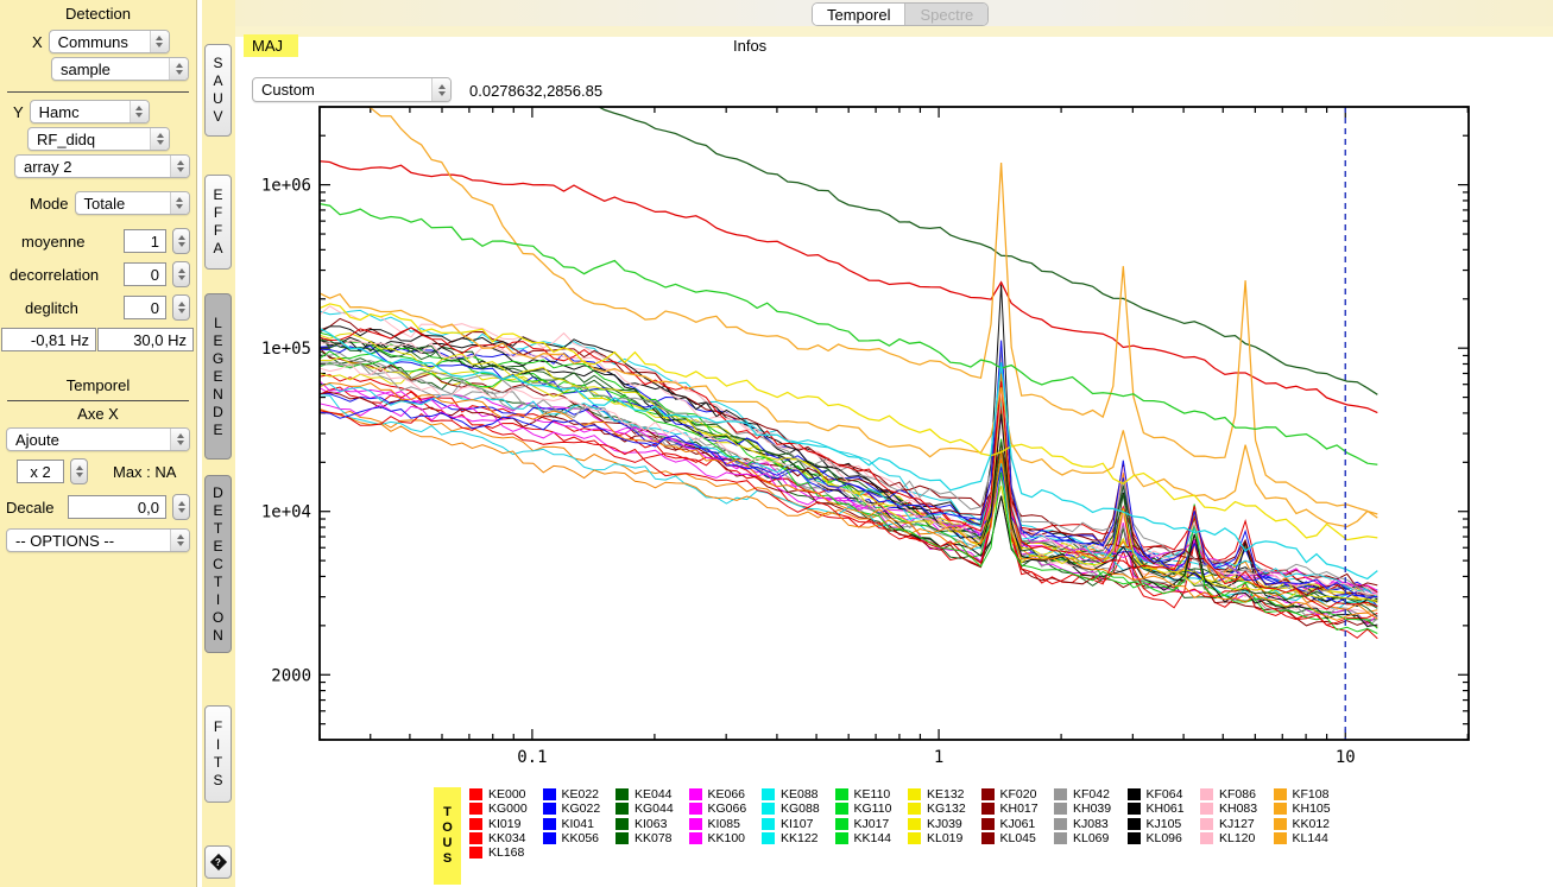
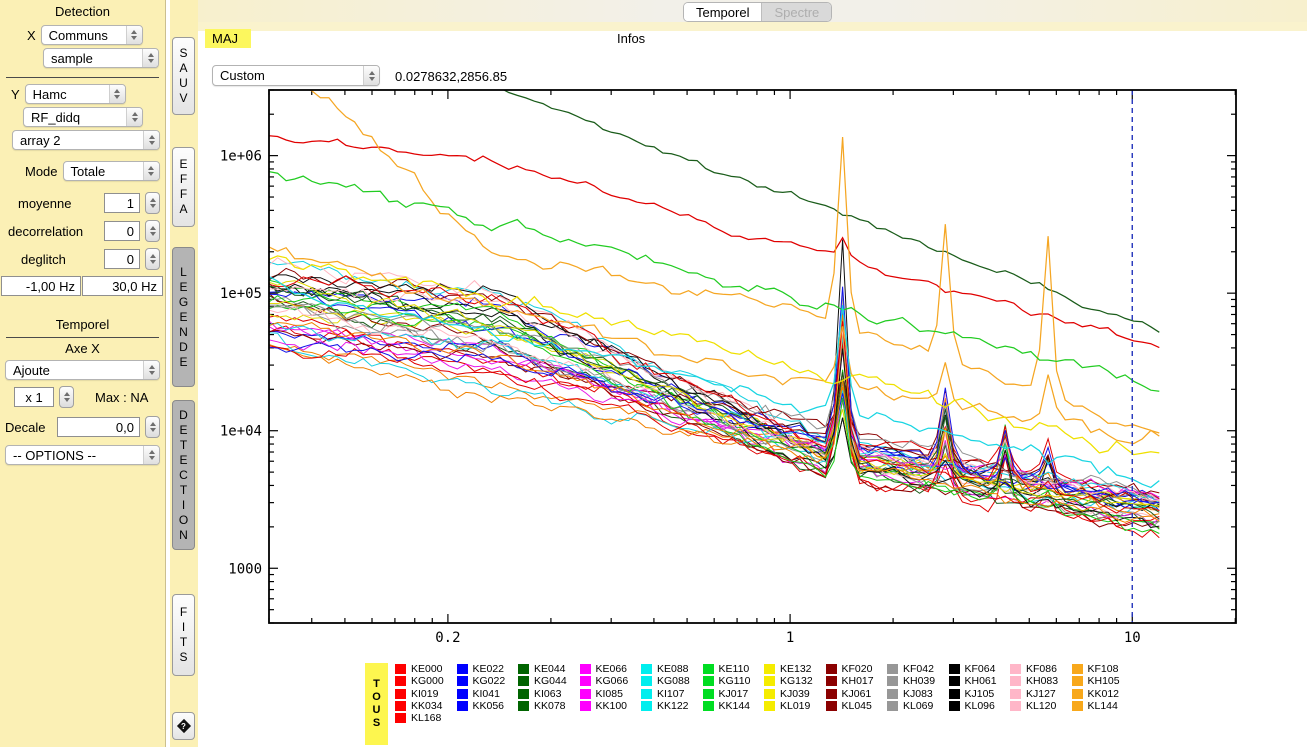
  Detection
  X
  Communs
  sample
  Y
  Hamc
  RF_didq
  array 2
  Mode
  Totale
  moyenne
  1
  decorrelation
  0
  deglitch
  0
- -0,81 Hz
+ -1,00 Hz
  30,0 Hz
  Temporel
  Axe X
  Ajoute
- x 2
+ x 1
  Max : NA
  Decale
  0,0
  -- OPTIONS --
  ?
  S
  A
  U
  V
  E
  F
  F
  A
  L
  E
  G
  E
  N
  D
  E
  D
  E
  T
  E
  C
  T
  I
  O
  N
  F
  I
  T
  S
  Temporel
  Spectre
  MAJ
  Infos
  Custom
  0.0278632,2856.85
- 0.1
+ 0.2
  1
  10
- 2000
+ 1000
  1e+04
  1e+05
  1e+06
  T
  O
  U
  S
  KE000
  KG000
  KI019
  KK034
  KL168
  KE022
  KG022
  KI041
  KK056
  KE044
  KG044
  KI063
  KK078
  KE066
  KG066
  KI085
  KK100
  KE088
  KG088
  KI107
  KK122
  KE110
  KG110
  KJ017
  KK144
  KE132
  KG132
  KJ039
  KL019
  KF020
  KH017
  KJ061
  KL045
  KF042
  KH039
  KJ083
  KL069
  KF064
  KH061
  KJ105
  KL096
  KF086
  KH083
  KJ127
  KL120
  KF108
  KH105
  KK012
  KL144
